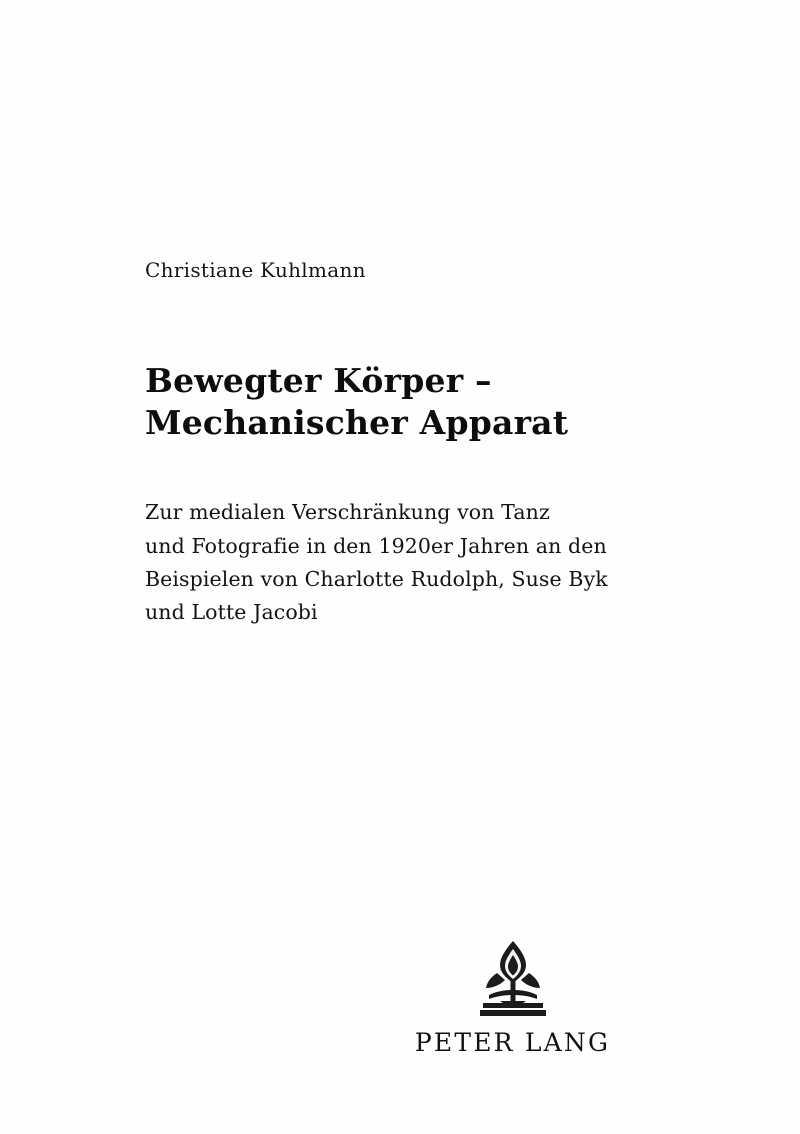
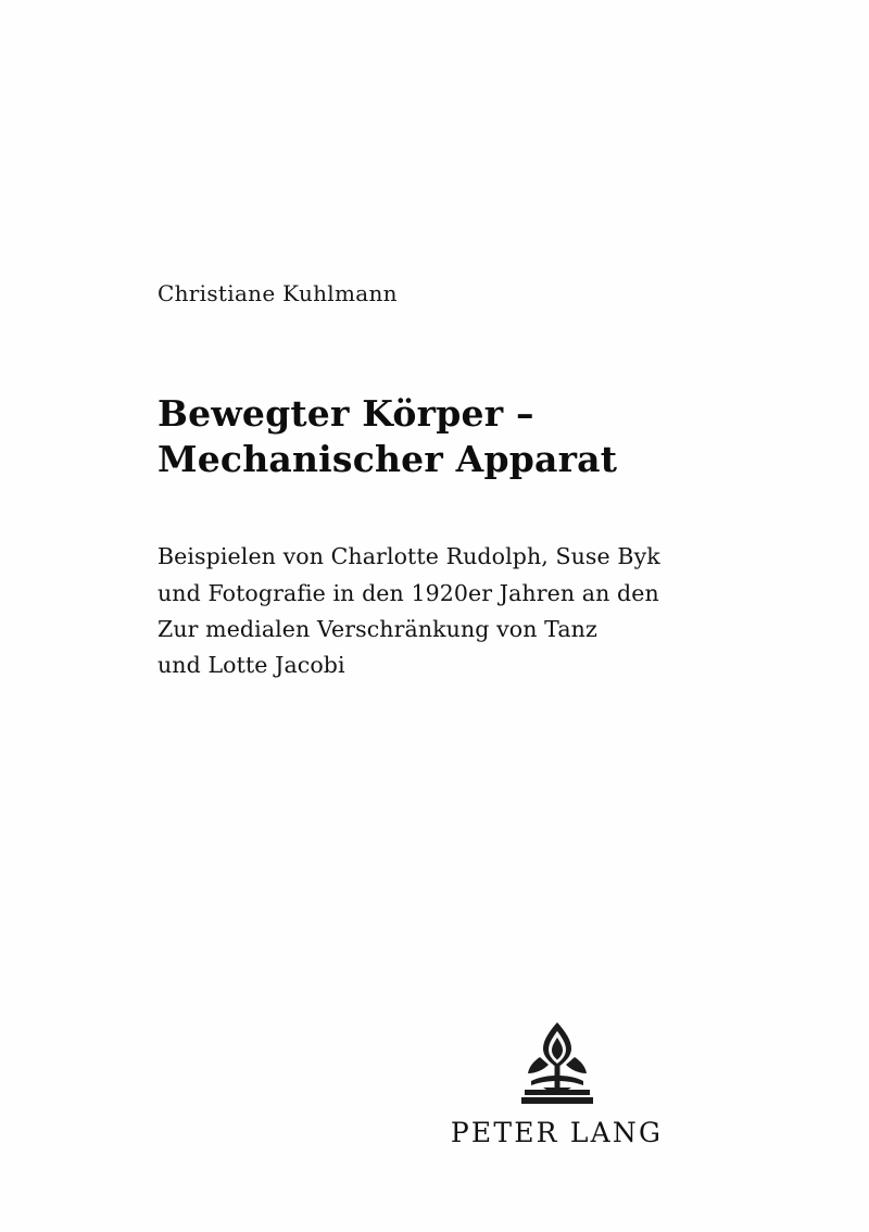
  Christiane Kuhlmann
  Bewegter Körper –
  Mechanischer Apparat
- Zur medialen Verschränkung von Tanz
+ Beispielen von Charlotte Rudolph, Suse Byk
  und Fotografie in den 1920er Jahren an den
- Beispielen von Charlotte Rudolph, Suse Byk
+ Zur medialen Verschränkung von Tanz
  und Lotte Jacobi
  PETER LANG
